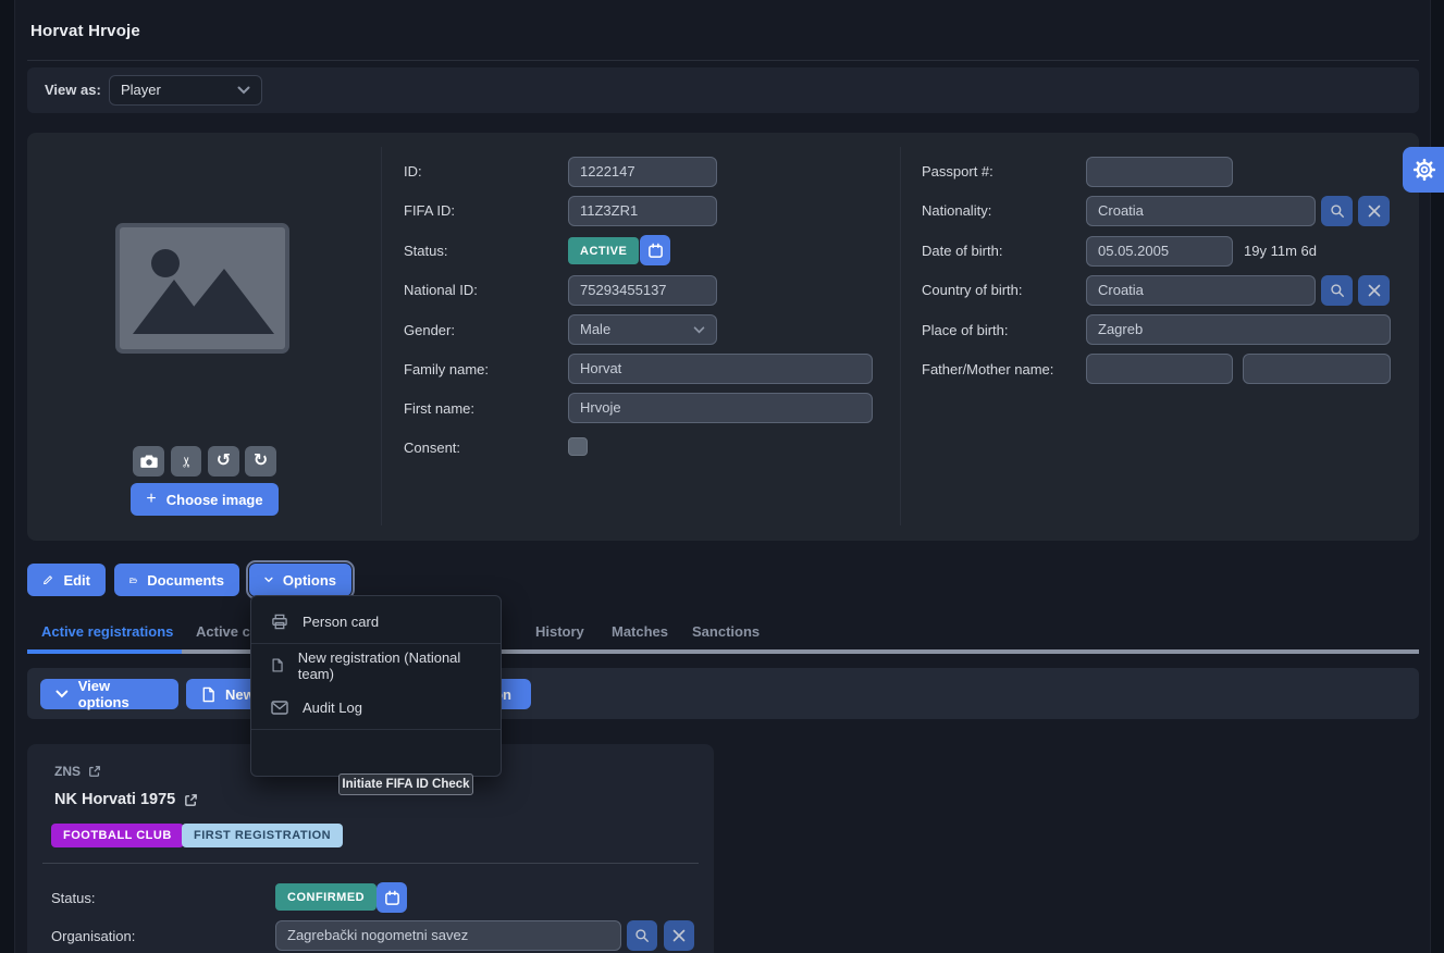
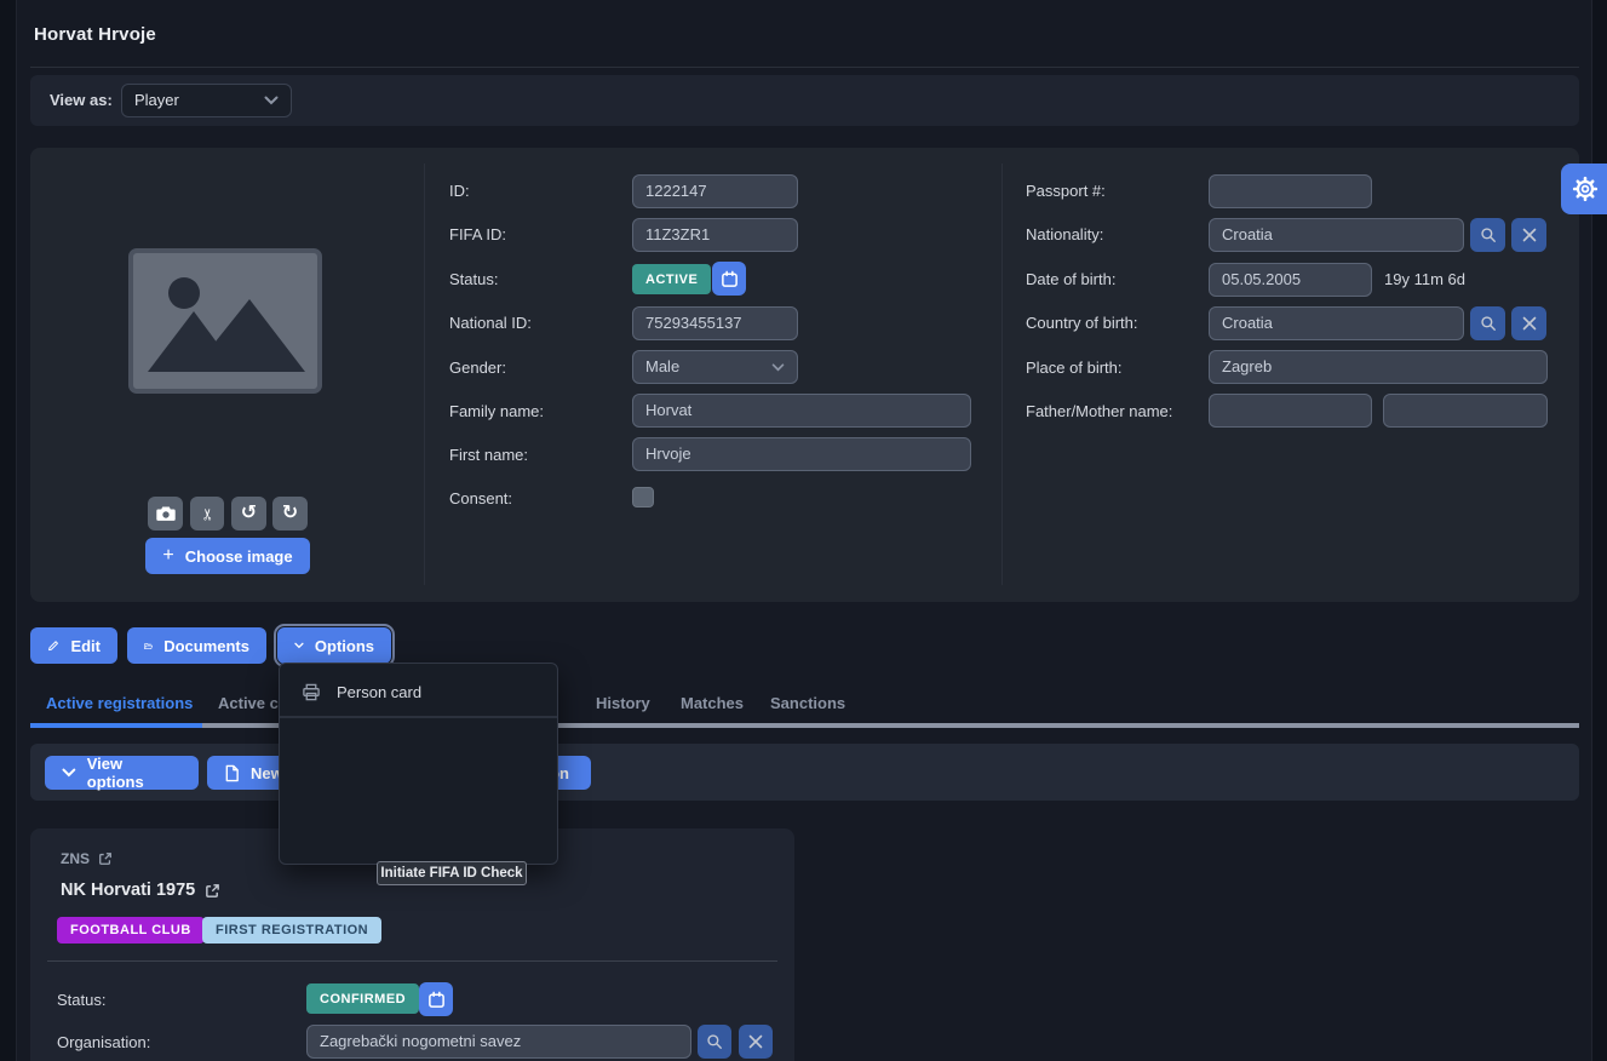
  Horvat Hrvoje
  View as:
  Player
  ↺
  ↻
  +
  Choose image
  ID:
  1222147
  FIFA ID:
  11Z3ZR1
  Status:
  ACTIVE
  National ID:
  75293455137
  Gender:
  Male
  Family name:
  Horvat
  First name:
  Hrvoje
  Consent:
  Passport #:
  Nationality:
  Croatia
  Date of birth:
  05.05.2005
  19y 11m 6d
  Country of birth:
  Croatia
  Place of birth:
  Zagreb
  Father/Mother name:
  Edit
  Documents
  Options
  Active registrations
  Active c
  History
  Matches
  Sanctions
  View options
  New
  ZNS
  NK Horvati 1975
  FOOTBALL CLUB
  FIRST REGISTRATION
  Status:
  CONFIRMED
  Organisation:
  Zagrebački nogometni savez
  Person card
- New registration (National team)
- Audit Log
  Initiate FIFA ID Check
